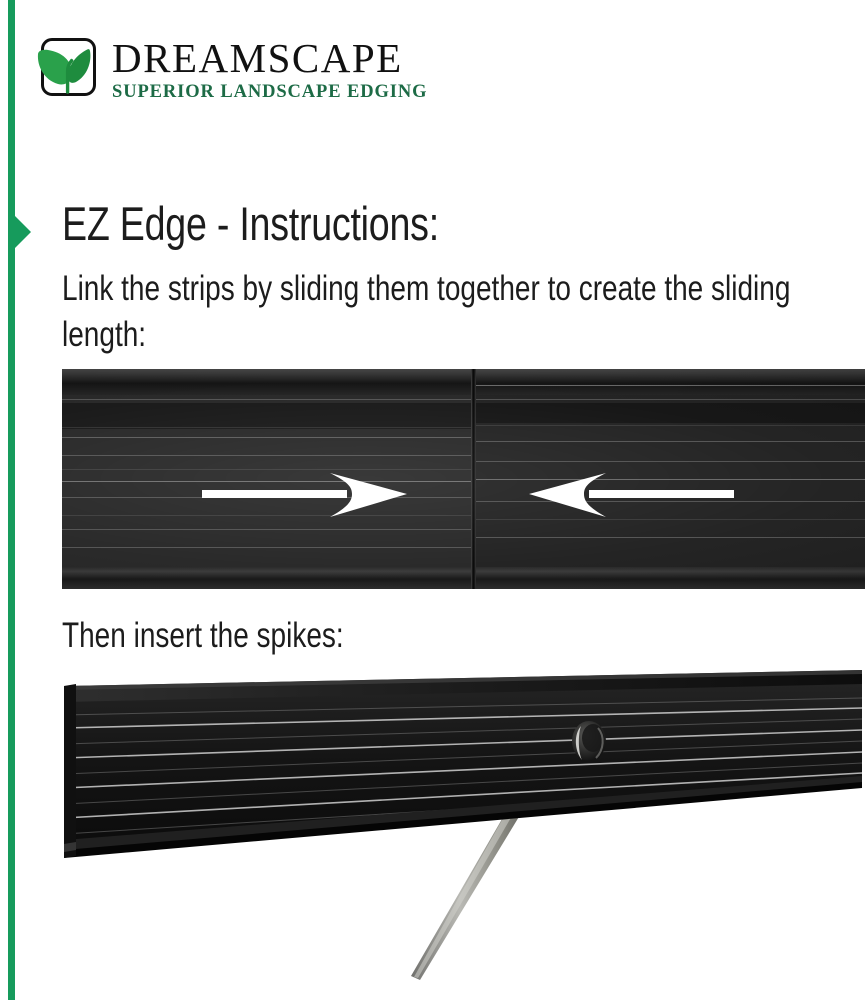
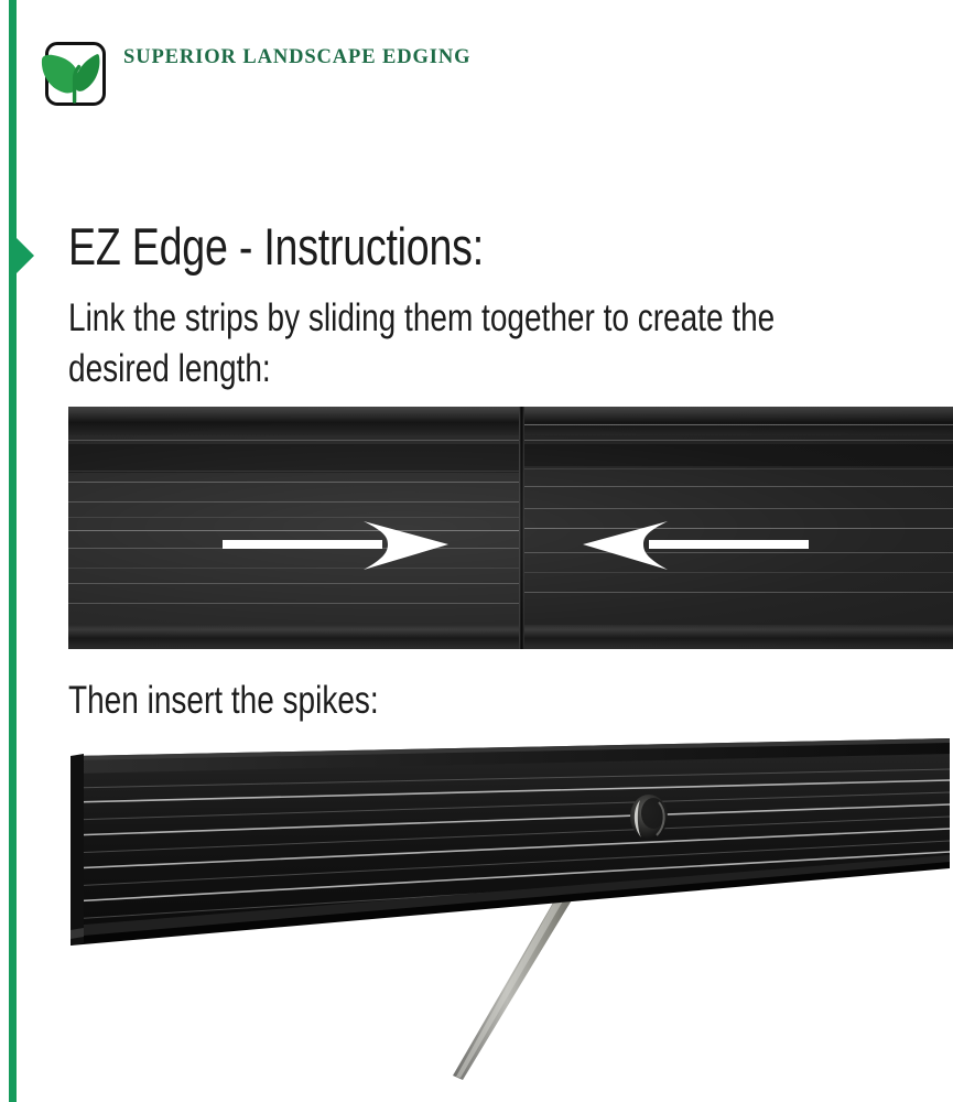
- DREAMSCAPE
  SUPERIOR LANDSCAPE EDGING
  EZ Edge - Instructions:
- Link the strips by sliding them together to create the sliding length:
+ Link the strips by sliding them together to create the desired length:
  Then insert the spikes:
